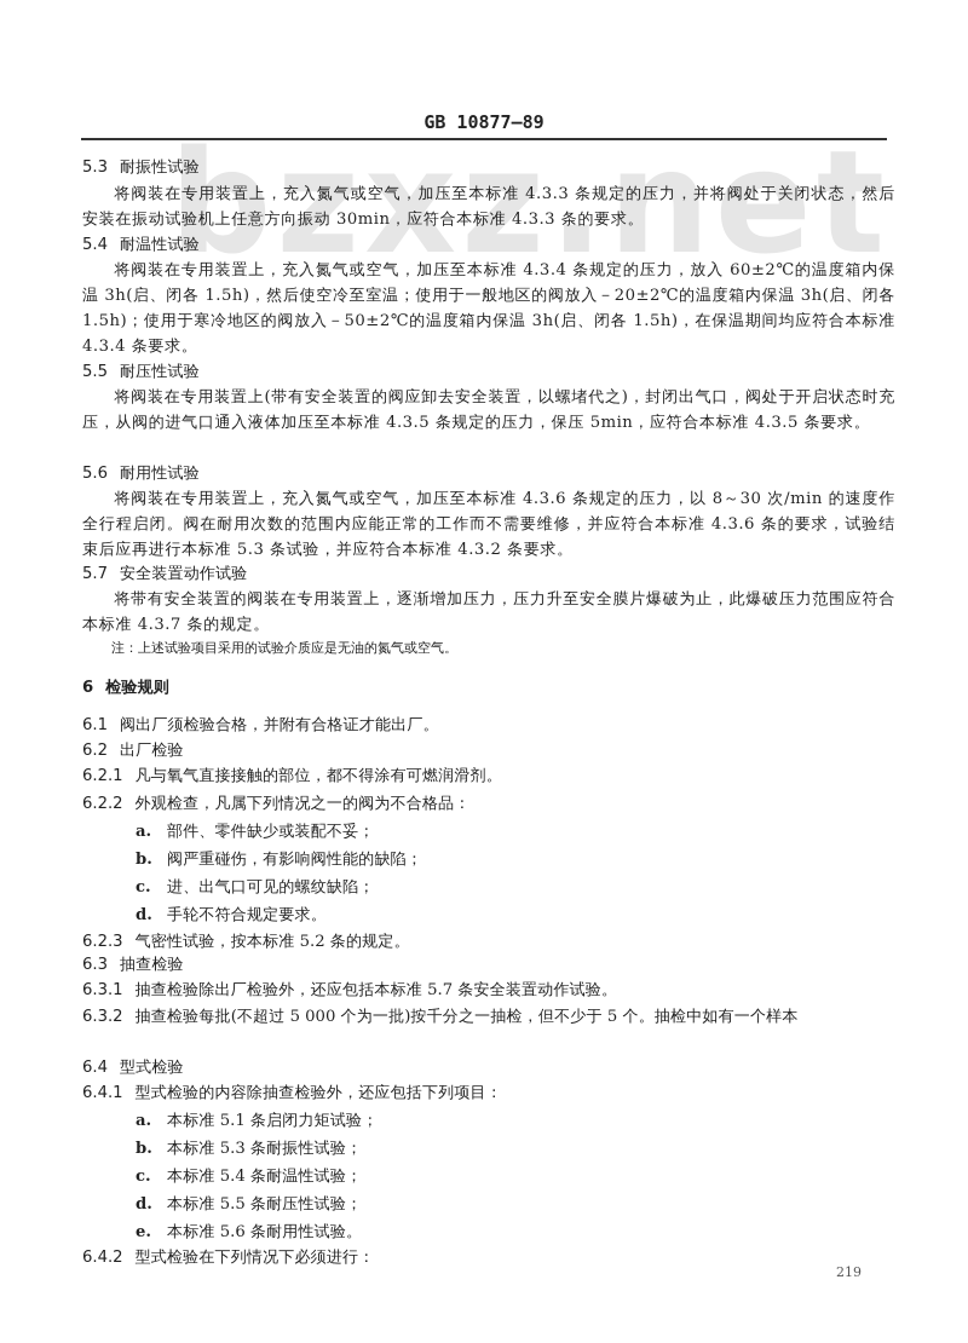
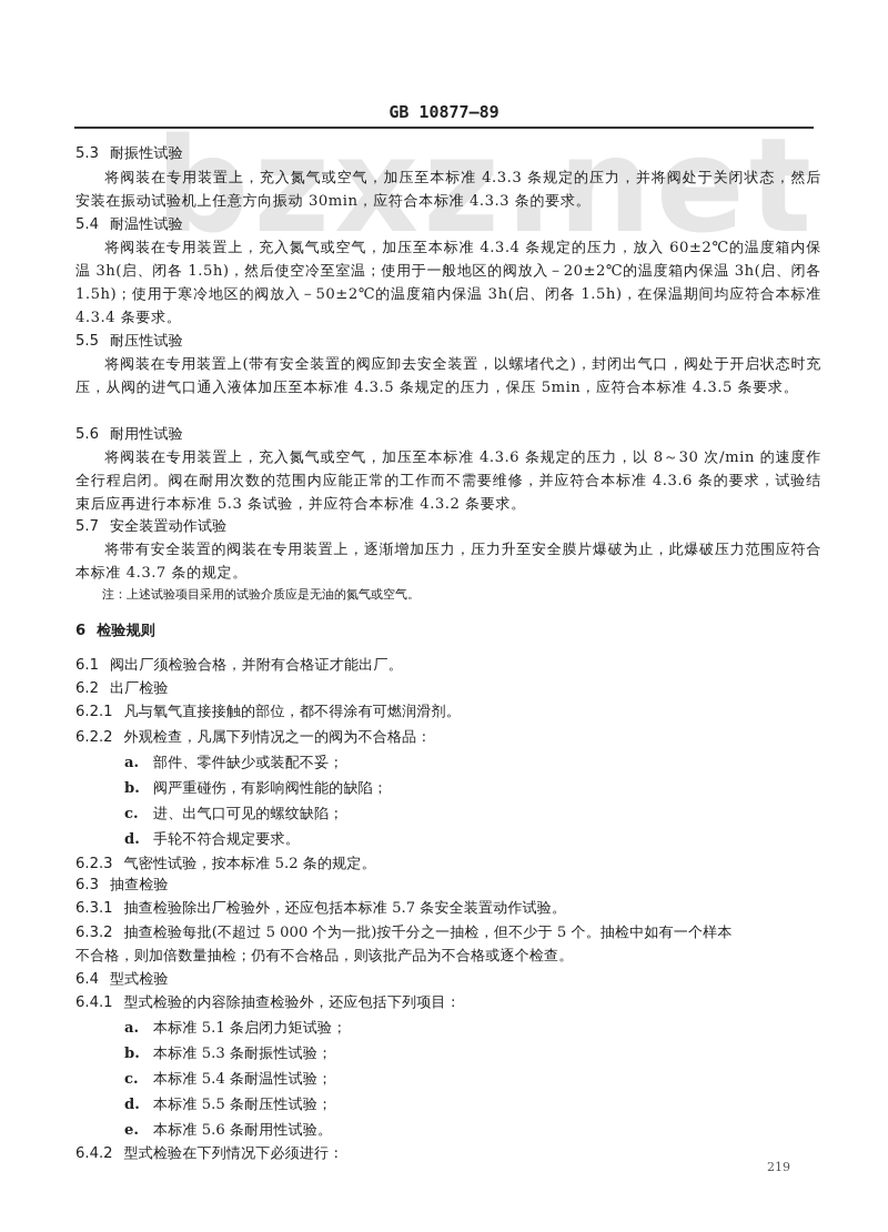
  bzxz.net
  GB 10877—89
  5.3 耐振性试验
  将阀装在专用装置上，充入氮气或空气，加压至本标准 4.3.3 条规定的压力，并将阀处于关闭状态，然后安装在振动试验机上任意方向振动 30min，应符合本标准 4.3.3 条的要求。
  5.4 耐温性试验
  将阀装在专用装置上，充入氮气或空气，加压至本标准 4.3.4 条规定的压力，放入 60±2℃的温度箱内保温 3h(启、闭各 1.5h)，然后使空冷至室温；使用于一般地区的阀放入－20±2℃的温度箱内保温 3h(启、闭各 1.5h)；使用于寒冷地区的阀放入－50±2℃的温度箱内保温 3h(启、闭各 1.5h)，在保温期间均应符合本标准 4.3.4 条要求。
  5.5 耐压性试验
  将阀装在专用装置上(带有安全装置的阀应卸去安全装置，以螺堵代之)，封闭出气口，阀处于开启状态时充压，从阀的进气口通入液体加压至本标准 4.3.5 条规定的压力，保压 5min，应符合本标准 4.3.5 条要求。
  5.6 耐用性试验
  将阀装在专用装置上，充入氮气或空气，加压至本标准 4.3.6 条规定的压力，以 8～30 次/min 的速度作全行程启闭。阀在耐用次数的范围内应能正常的工作而不需要维修，并应符合本标准 4.3.6 条的要求，试验结束后应再进行本标准 5.3 条试验，并应符合本标准 4.3.2 条要求。
  5.7 安全装置动作试验
  将带有安全装置的阀装在专用装置上，逐渐增加压力，压力升至安全膜片爆破为止，此爆破压力范围应符合本标准 4.3.7 条的规定。
  注：上述试验项目采用的试验介质应是无油的氮气或空气。
  6 检验规则
  6.1 阀出厂须检验合格，并附有合格证才能出厂。
  6.2 出厂检验
  6.2.1 凡与氧气直接接触的部位，都不得涂有可燃润滑剂。
  6.2.2 外观检查，凡属下列情况之一的阀为不合格品：
  a. 部件、零件缺少或装配不妥；
  b. 阀严重碰伤，有影响阀性能的缺陷；
  c. 进、出气口可见的螺纹缺陷；
  d. 手轮不符合规定要求。
  6.2.3 气密性试验，按本标准 5.2 条的规定。
  6.3 抽查检验
  6.3.1 抽查检验除出厂检验外，还应包括本标准 5.7 条安全装置动作试验。
  6.3.2 抽查检验每批(不超过 5 000 个为一批)按千分之一抽检，但不少于 5 个。抽检中如有一个样本
+ 不合格，则加倍数量抽检；仍有不合格品，则该批产品为不合格或逐个检查。
  6.4 型式检验
  6.4.1 型式检验的内容除抽查检验外，还应包括下列项目：
  a. 本标准 5.1 条启闭力矩试验；
  b. 本标准 5.3 条耐振性试验；
  c. 本标准 5.4 条耐温性试验；
  d. 本标准 5.5 条耐压性试验；
  e. 本标准 5.6 条耐用性试验。
  6.4.2 型式检验在下列情况下必须进行：
  219
